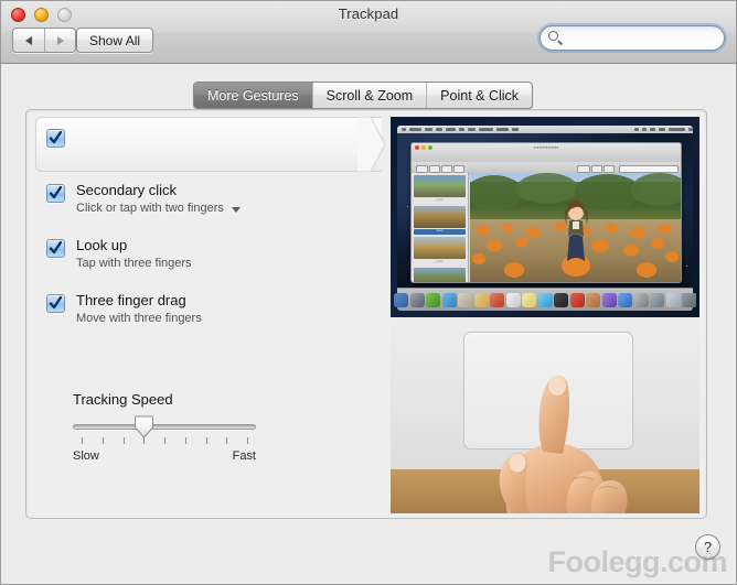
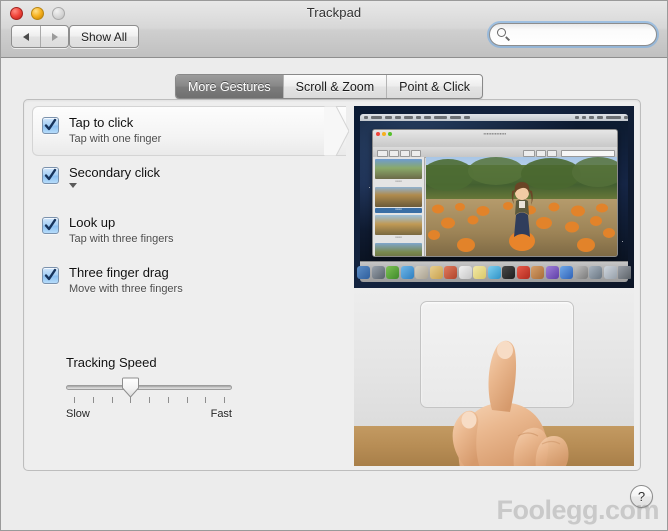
  Trackpad
  Show All
  More Gestures
  Scroll & Zoom
  Point & Click
+ Tap to click
+ Tap with one finger
  Secondary click
- Click or tap with two fingers
  Look up
  Tap with three fingers
  Three finger drag
  Move with three fingers
  Tracking Speed
  Slow
  Fast
  ?
  Foolegg.com
